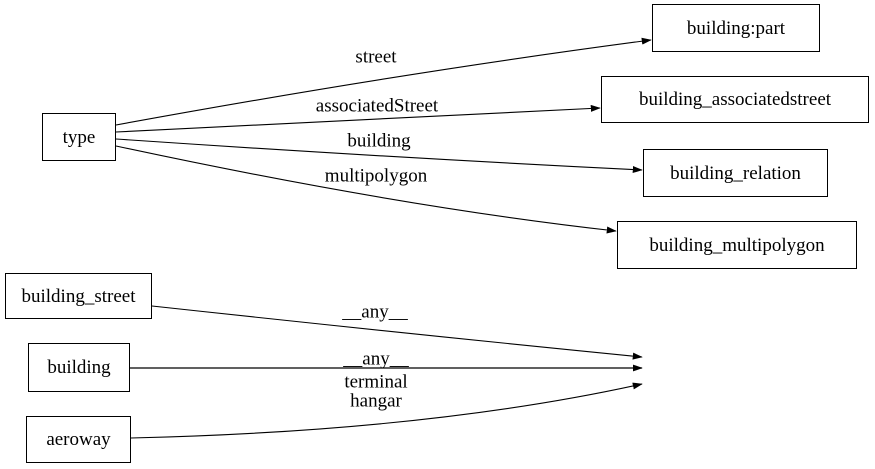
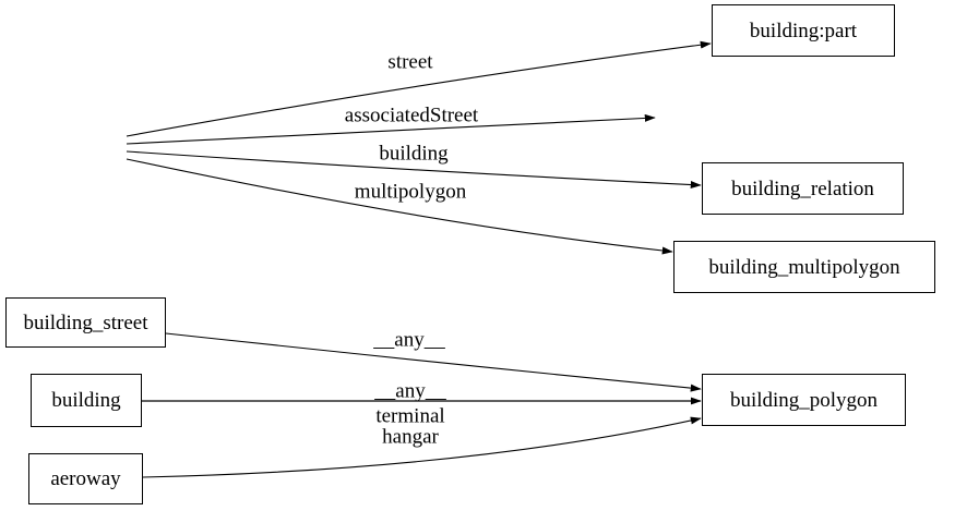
- type
  building:part
- building_associatedstreet
  building_relation
  building_multipolygon
  building_street
  building
  aeroway
+ building_polygon
  street
  associatedStreet
  building
  multipolygon
  __any__
  __any__
  terminal
  hangar
